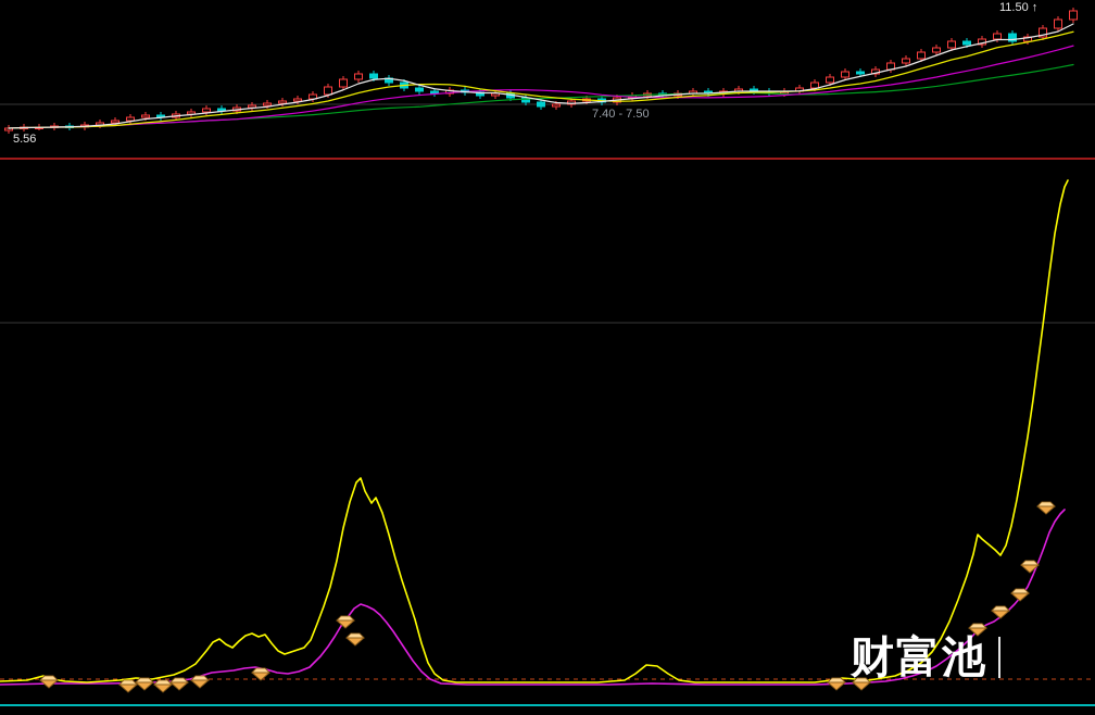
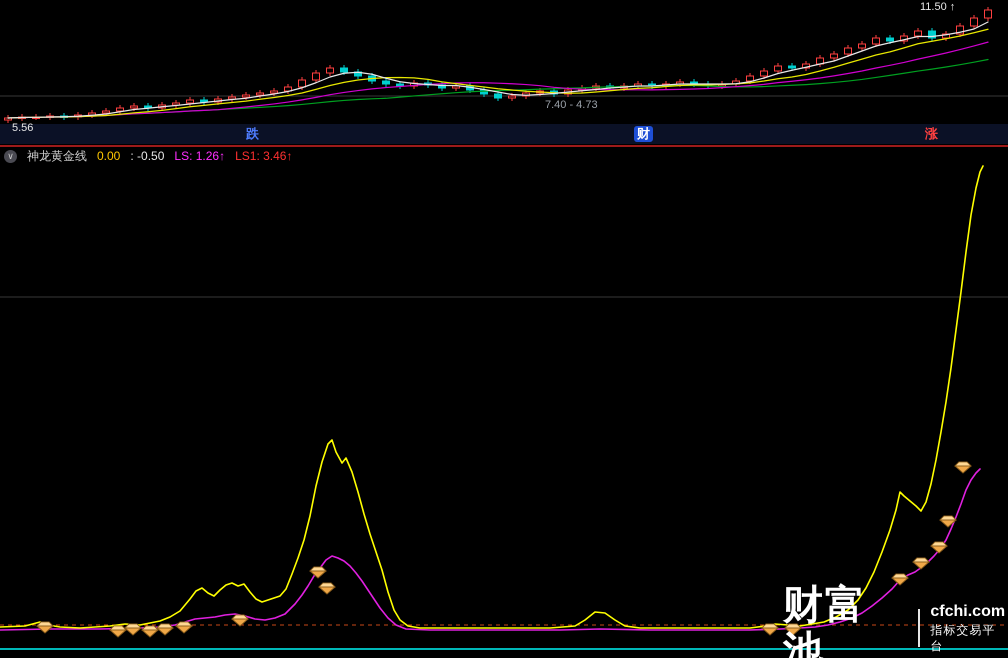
  11.50 ↑
- 7.40 - 7.50
+ 7.40 - 4.73
  5.56
+ 跌
+ 财
+ 涨
+ ∨
+ 神龙黄金线
+ 0.00
+ : -0.50
+ LS: 1.26↑
+ LS1: 3.46↑
  财富池
+ cfchi.com
+ 指标交易平台
